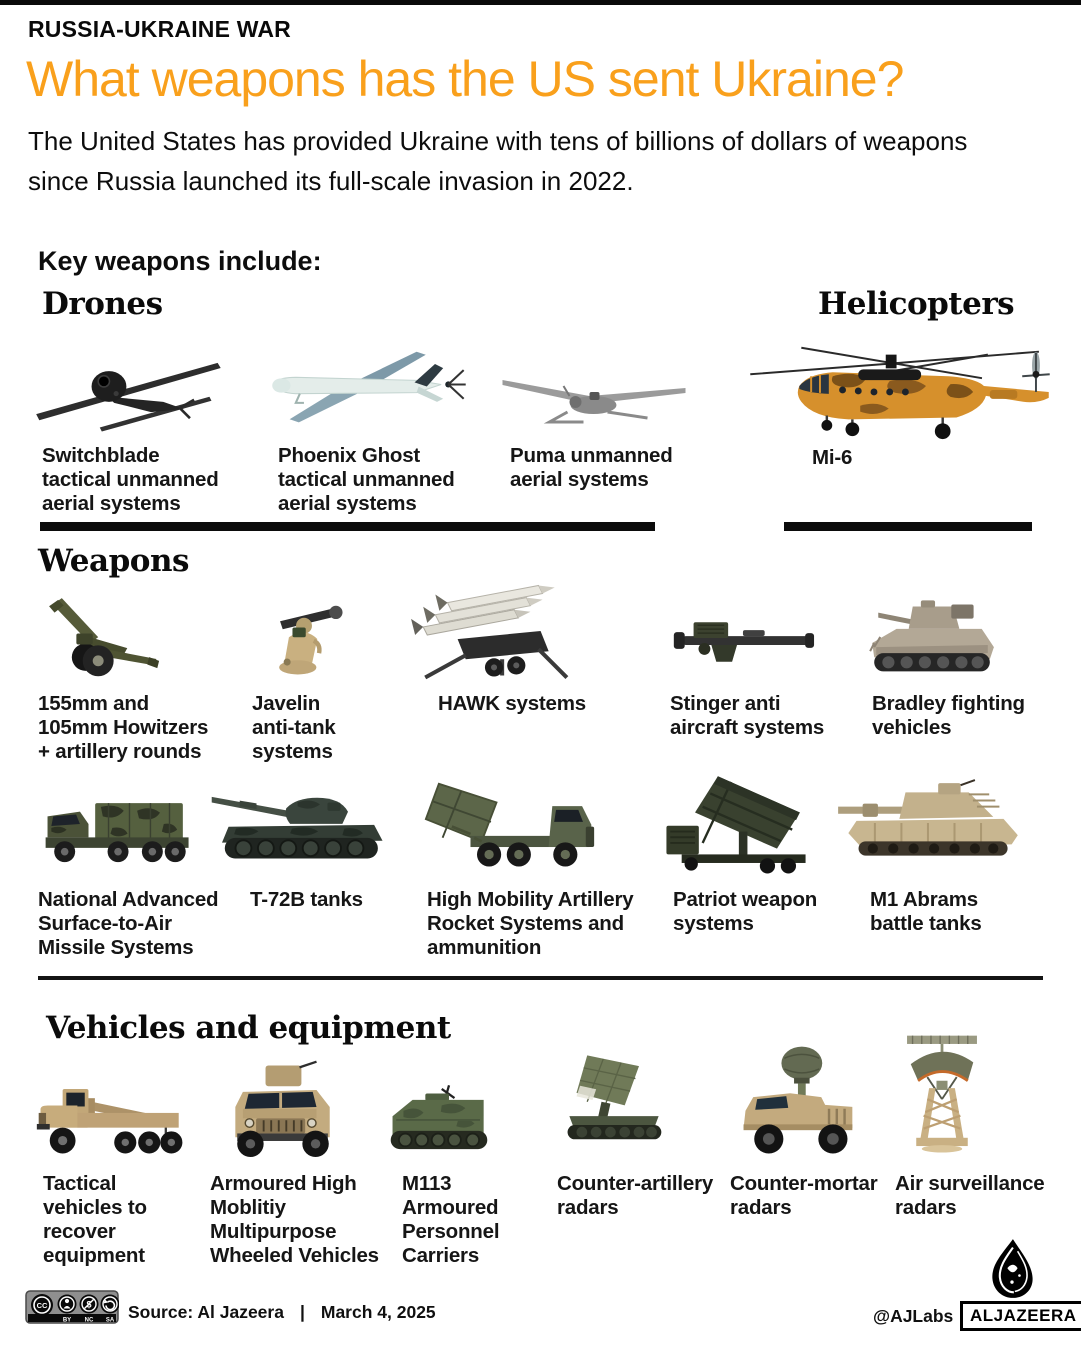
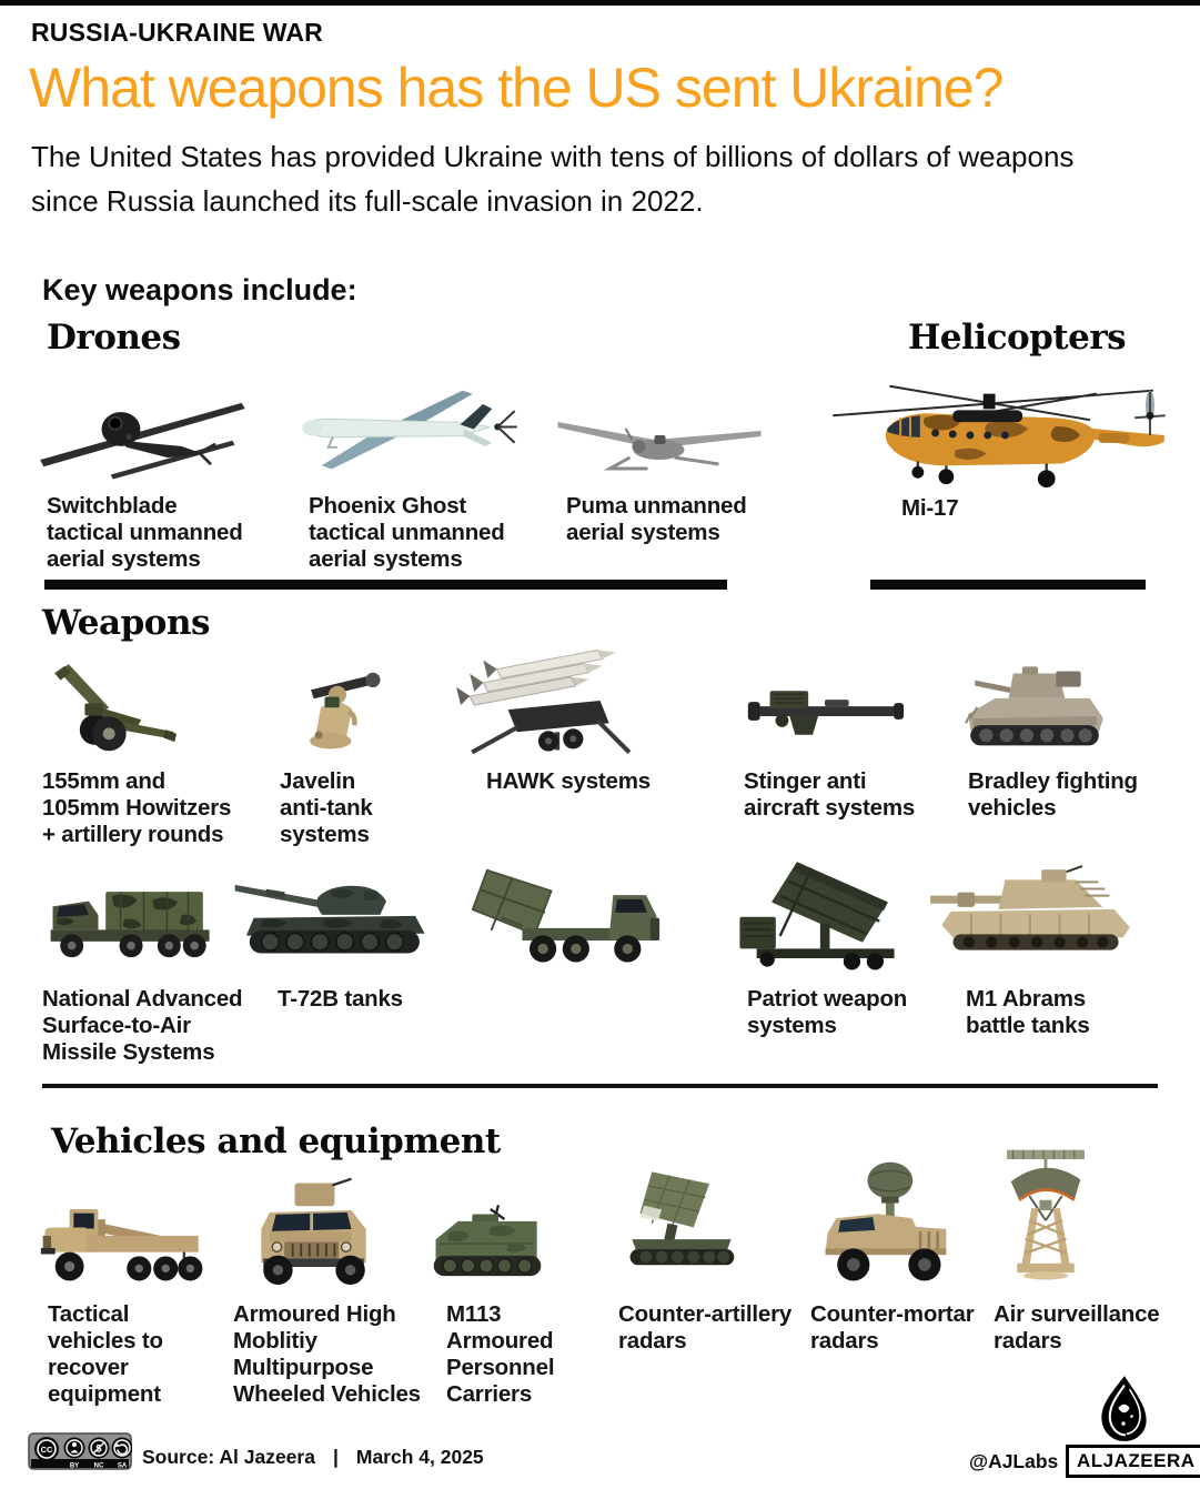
  RUSSIA-UKRAINE WAR
  What weapons has the US sent Ukraine?
  The United States has provided Ukraine with tens of billions of dollars of weapons
  since Russia launched its full-scale invasion in 2022.
  Key weapons include:
  Drones
  Helicopters
  Weapons
  Vehicles and equipment
  Switchblade
  tactical unmanned
  aerial systems
  Phoenix Ghost
  tactical unmanned
  aerial systems
  Puma unmanned
  aerial systems
- Mi-6
+ Mi-17
  155mm and
  105mm Howitzers
  + artillery rounds
  Javelin
  anti-tank
  systems
  HAWK systems
  Stinger anti
  aircraft systems
  Bradley fighting
  vehicles
  National Advanced
  Surface-to-Air
  Missile Systems
  T-72B tanks
- High Mobility Artillery
- Rocket Systems and
- ammunition
  Patriot weapon
  systems
  M1 Abrams
  battle tanks
  Tactical
  vehicles to
  recover
  equipment
  Armoured High
  Moblitiy
  Multipurpose
  Wheeled Vehicles
  M113
  Armoured
  Personnel
  Carriers
  Counter-artillery
  radars
  Counter-mortar
  radars
  Air surveillance
  radars
  CC
  Source: Al Jazeera
  |
  March 4, 2025
  @AJLabs
  ALJAZEERA
